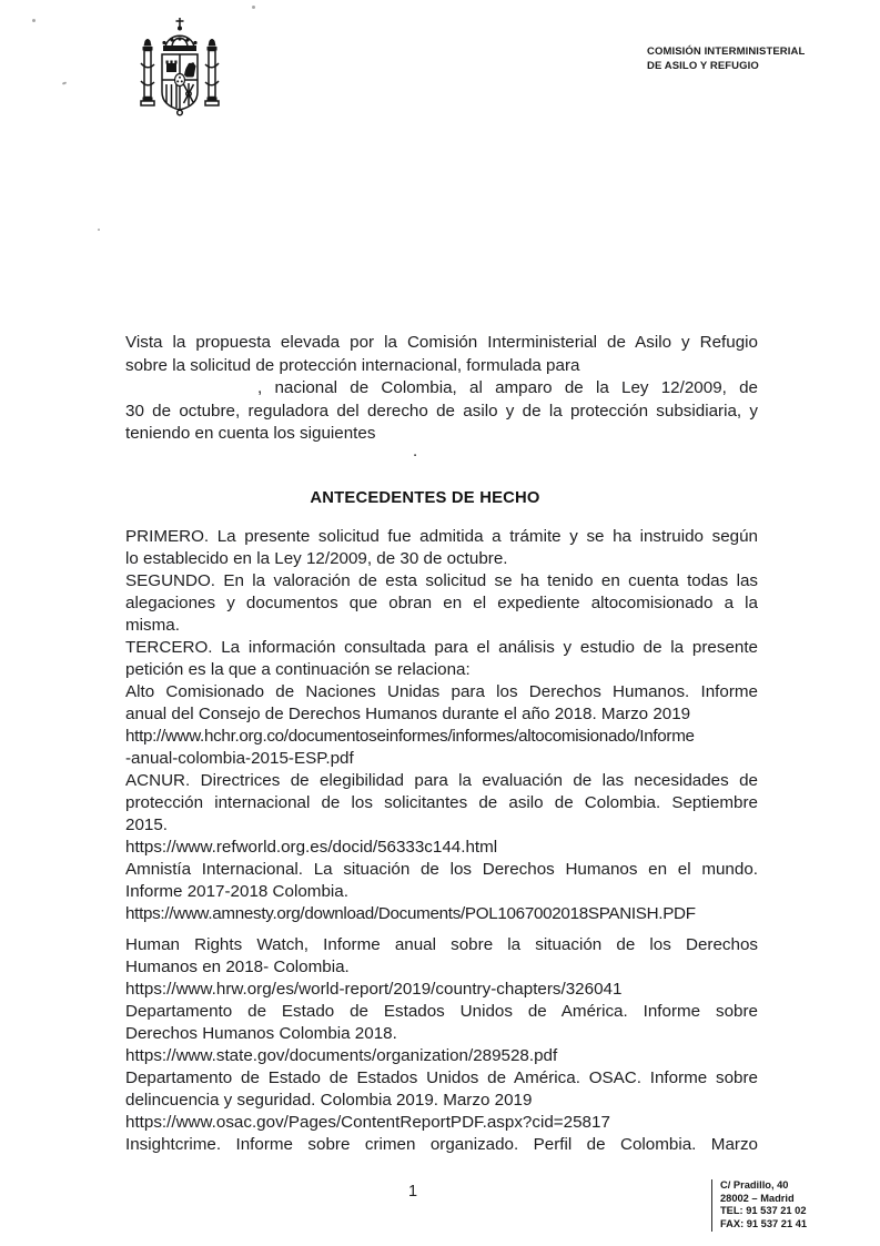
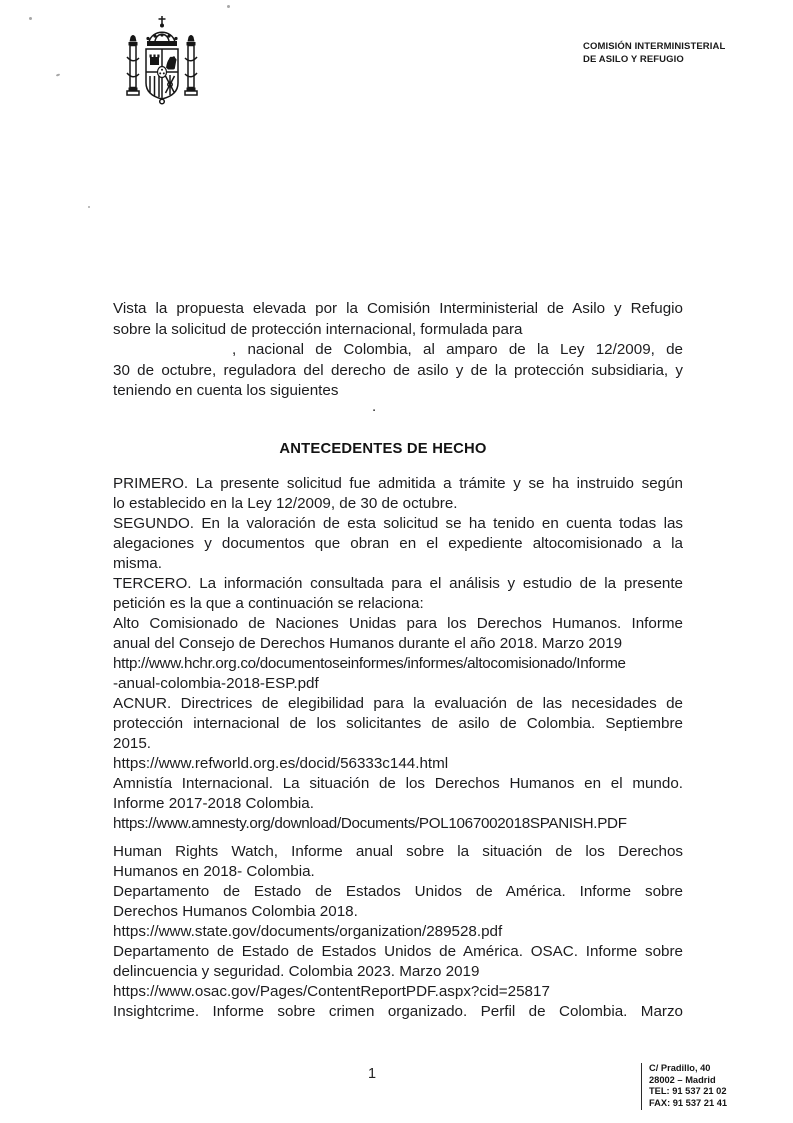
  COMISIÓN INTERMINISTERIAL
  DE ASILO Y REFUGIO
  Vista la propuesta elevada por la Comisión Interministerial de Asilo y Refugio
  sobre la solicitud de protección internacional, formulada para
  , nacional de Colombia, al amparo de la Ley 12/2009, de
  30 de octubre, reguladora del derecho de asilo y de la protección subsidiaria, y
  teniendo en cuenta los siguientes
  .
  ANTECEDENTES DE HECHO
  PRIMERO. La presente solicitud fue admitida a trámite y se ha instruido según
  lo establecido en la Ley 12/2009, de 30 de octubre.
  SEGUNDO. En la valoración de esta solicitud se ha tenido en cuenta todas las
  alegaciones y documentos que obran en el expediente altocomisionado a la
  misma.
  TERCERO. La información consultada para el análisis y estudio de la presente
  petición es la que a continuación se relaciona:
  Alto Comisionado de Naciones Unidas para los Derechos Humanos. Informe
  anual del Consejo de Derechos Humanos durante el año 2018. Marzo 2019
  http://www.hchr.org.co/documentoseinformes/informes/altocomisionado/Informe
- -anual-colombia-2015-ESP.pdf
+ -anual-colombia-2018-ESP.pdf
  ACNUR. Directrices de elegibilidad para la evaluación de las necesidades de
  protección internacional de los solicitantes de asilo de Colombia. Septiembre
  2015.
  https://www.refworld.org.es/docid/56333c144.html
  Amnistía Internacional. La situación de los Derechos Humanos en el mundo.
  Informe 2017-2018 Colombia.
  https://www.amnesty.org/download/Documents/POL1067002018SPANISH.PDF
  Human Rights Watch, Informe anual sobre la situación de los Derechos
  Humanos en 2018- Colombia.
- https://www.hrw.org/es/world-report/2019/country-chapters/326041
  Departamento de Estado de Estados Unidos de América. Informe sobre
  Derechos Humanos Colombia 2018.
  https://www.state.gov/documents/organization/289528.pdf
  Departamento de Estado de Estados Unidos de América. OSAC. Informe sobre
- delincuencia y seguridad. Colombia 2019. Marzo 2019
+ delincuencia y seguridad. Colombia 2023. Marzo 2019
  https://www.osac.gov/Pages/ContentReportPDF.aspx?cid=25817
  Insightcrime. Informe sobre crimen organizado. Perfil de Colombia. Marzo
  1
  C/ Pradillo, 40
  28002 – Madrid
  TEL: 91 537 21 02
  FAX: 91 537 21 41
